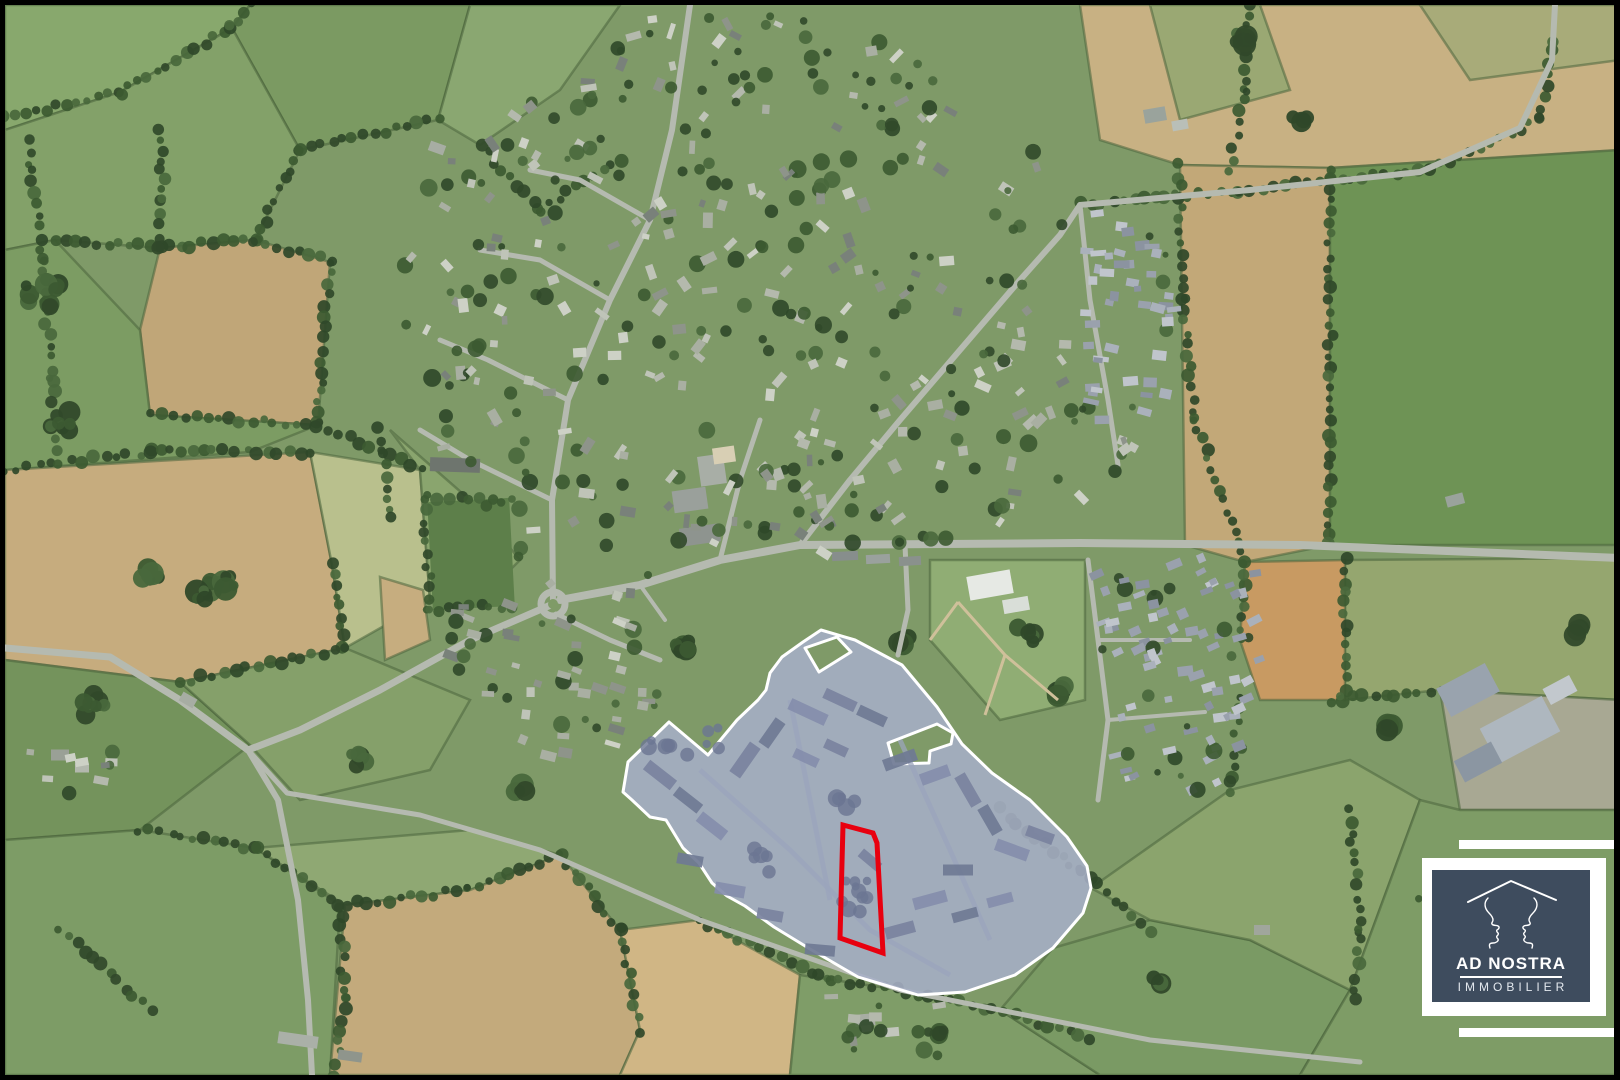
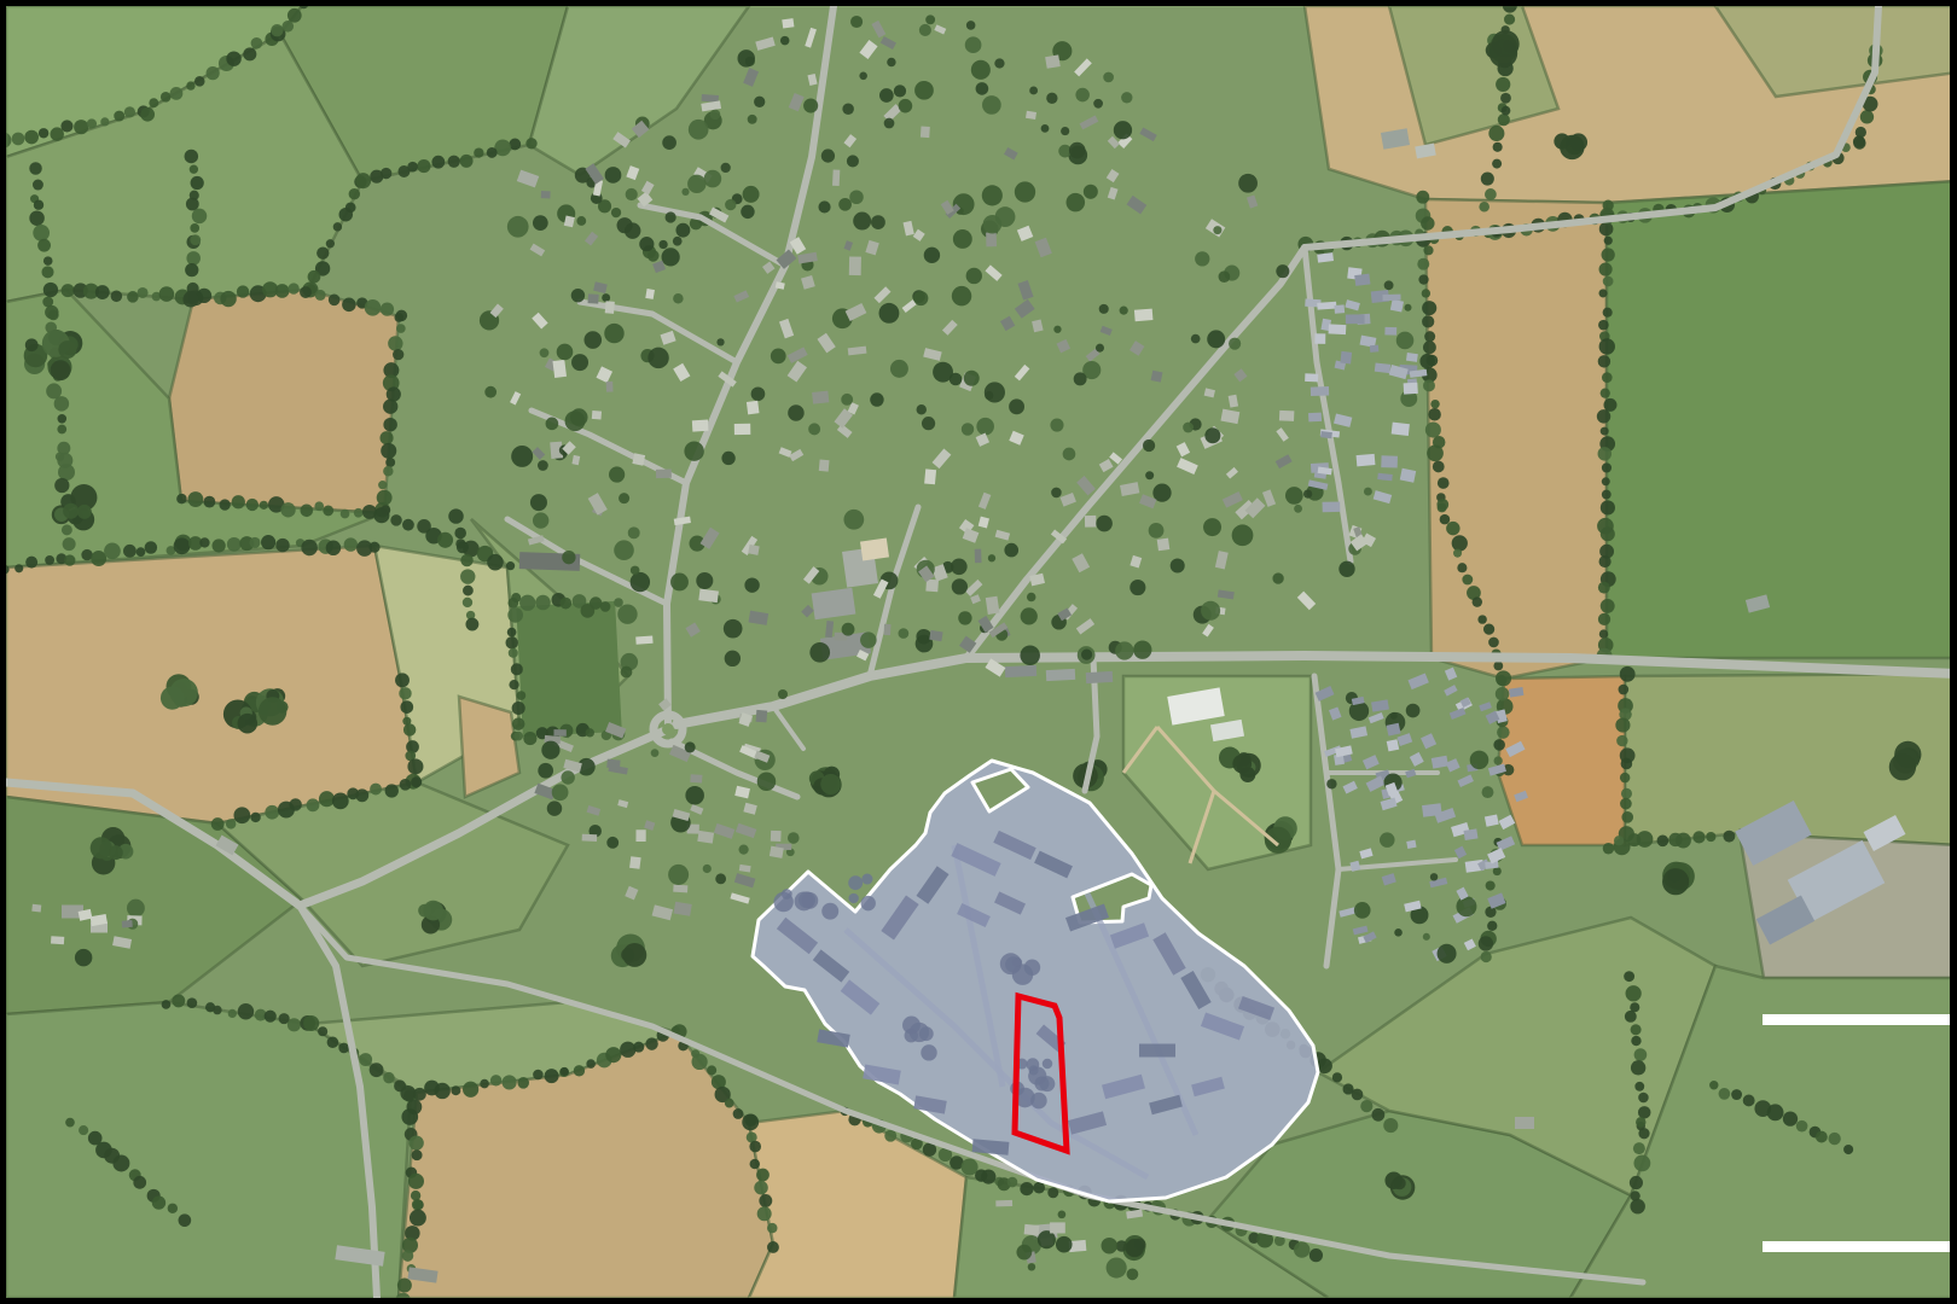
- AD NOSTRA
- IMMOBILIER
